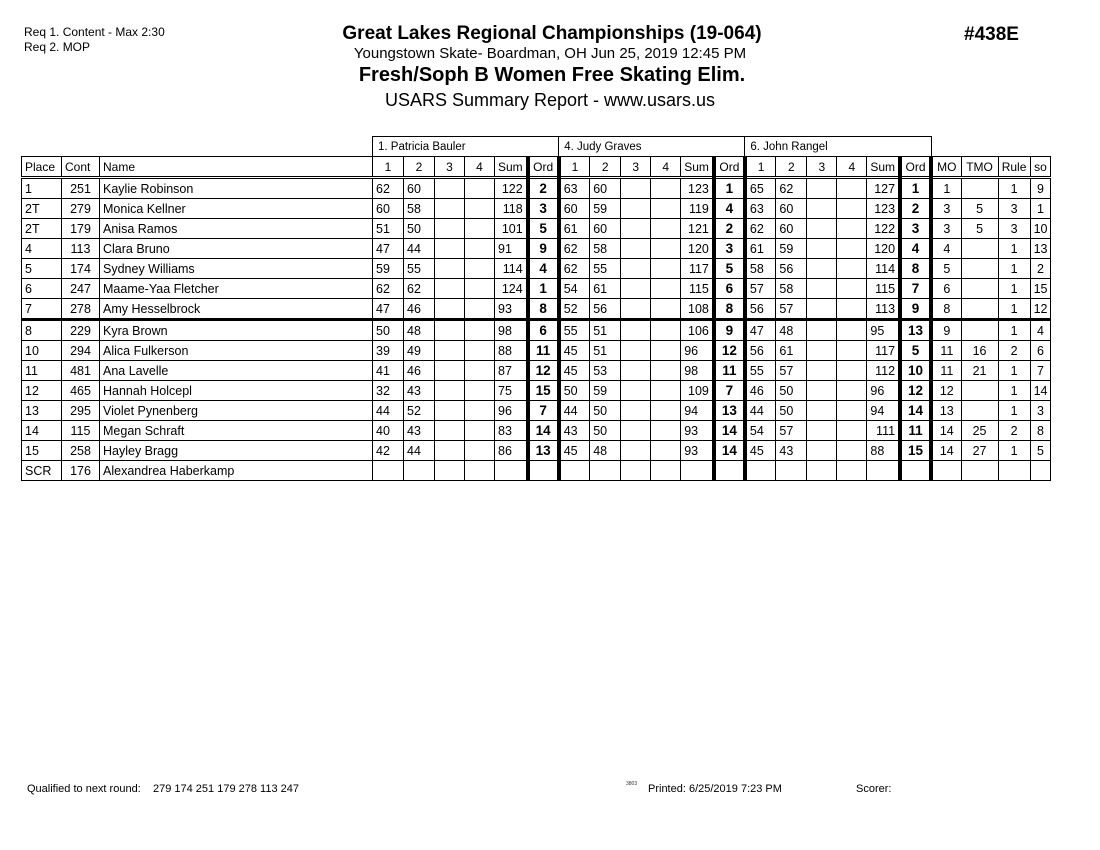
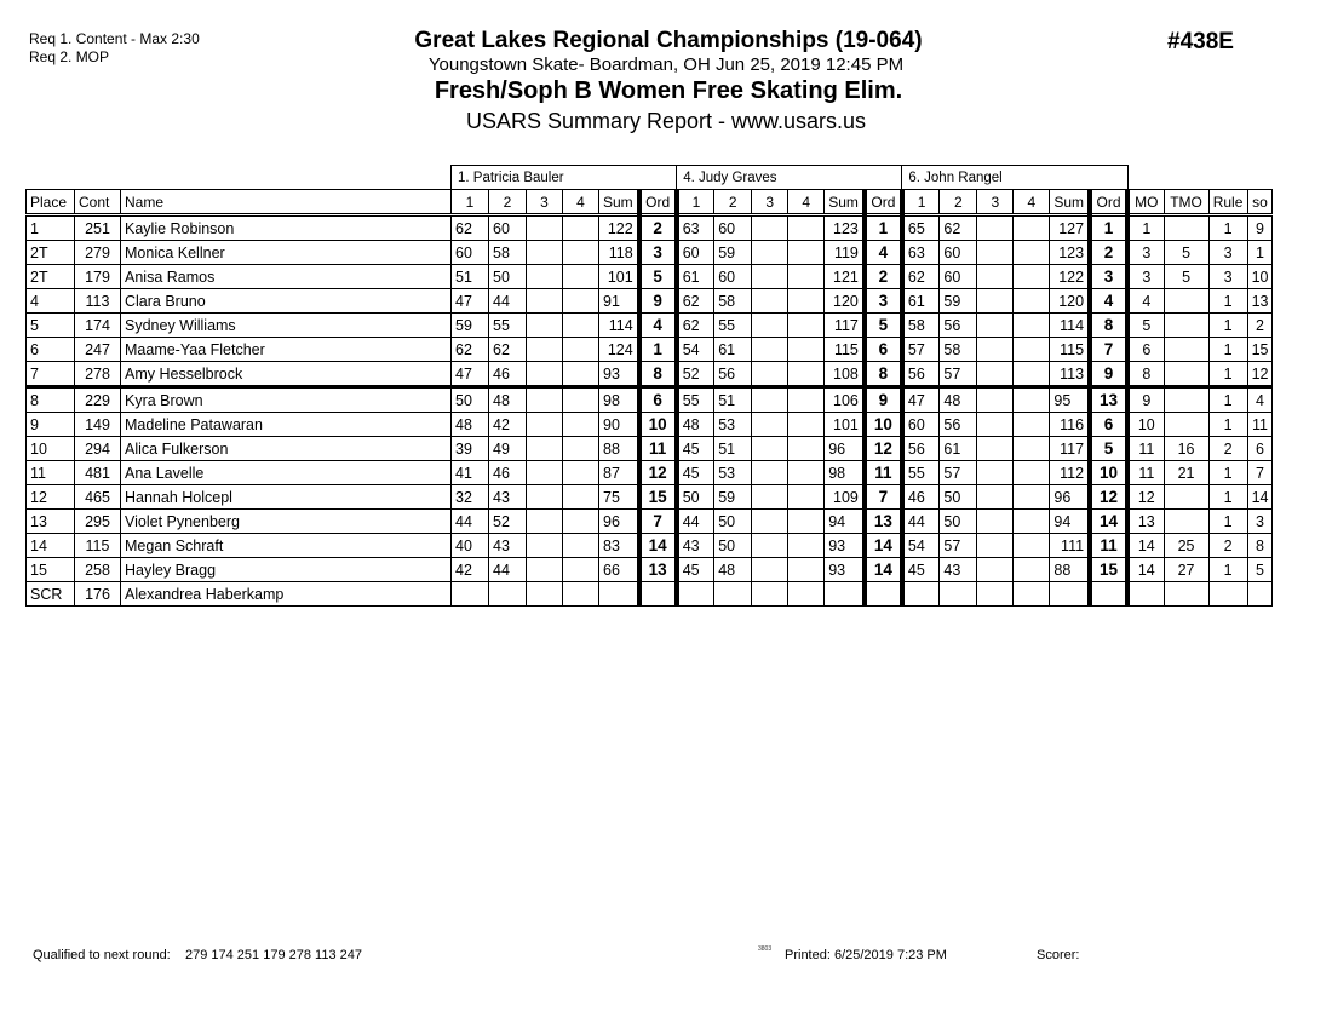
  Req 1. Content - Max 2:30
  Req 2. MOP
  Great Lakes Regional Championships (19-064)
  Youngstown Skate- Boardman, OH Jun 25, 2019 12:45 PM
  Fresh/Soph B Women Free Skating Elim.
  USARS Summary Report - www.usars.us
  #438E
  	1. Patricia Bauler	4. Judy Graves	6. John Rangel
  Place	Cont	Name	1	2	3	4	Sum	Ord	1	2	3	4	Sum	Ord	1	2	3	4	Sum	Ord	MO	TMO	Rule	so
  1	251	Kaylie Robinson	62	60			122	2	63	60			123	1	65	62			127	1	1		1	9
  2T	279	Monica Kellner	60	58			118	3	60	59			119	4	63	60			123	2	3	5	3	1
  2T	179	Anisa Ramos	51	50			101	5	61	60			121	2	62	60			122	3	3	5	3	10
  4	113	Clara Bruno	47	44			91	9	62	58			120	3	61	59			120	4	4		1	13
  5	174	Sydney Williams	59	55			114	4	62	55			117	5	58	56			114	8	5		1	2
  6	247	Maame-Yaa Fletcher	62	62			124	1	54	61			115	6	57	58			115	7	6		1	15
  7	278	Amy Hesselbrock	47	46			93	8	52	56			108	8	56	57			113	9	8		1	12
  8	229	Kyra Brown	50	48			98	6	55	51			106	9	47	48			95	13	9		1	4
+ 9	149	Madeline Patawaran	48	42			90	10	48	53			101	10	60	56			116	6	10		1	11
  10	294	Alica Fulkerson	39	49			88	11	45	51			96	12	56	61			117	5	11	16	2	6
  11	481	Ana Lavelle	41	46			87	12	45	53			98	11	55	57			112	10	11	21	1	7
  12	465	Hannah Holcepl	32	43			75	15	50	59			109	7	46	50			96	12	12		1	14
  13	295	Violet Pynenberg	44	52			96	7	44	50			94	13	44	50			94	14	13		1	3
  14	115	Megan Schraft	40	43			83	14	43	50			93	14	54	57			111	11	14	25	2	8
- 15	258	Hayley Bragg	42	44			86	13	45	48			93	14	45	43			88	15	14	27	1	5
+ 15	258	Hayley Bragg	42	44			66	13	45	48			93	14	45	43			88	15	14	27	1	5
  SCR	176	Alexandrea Haberkamp
  Qualified to next round: 279 174 251 179 278 113 247
  Printed: 6/25/2019 7:23 PM
  Scorer:
